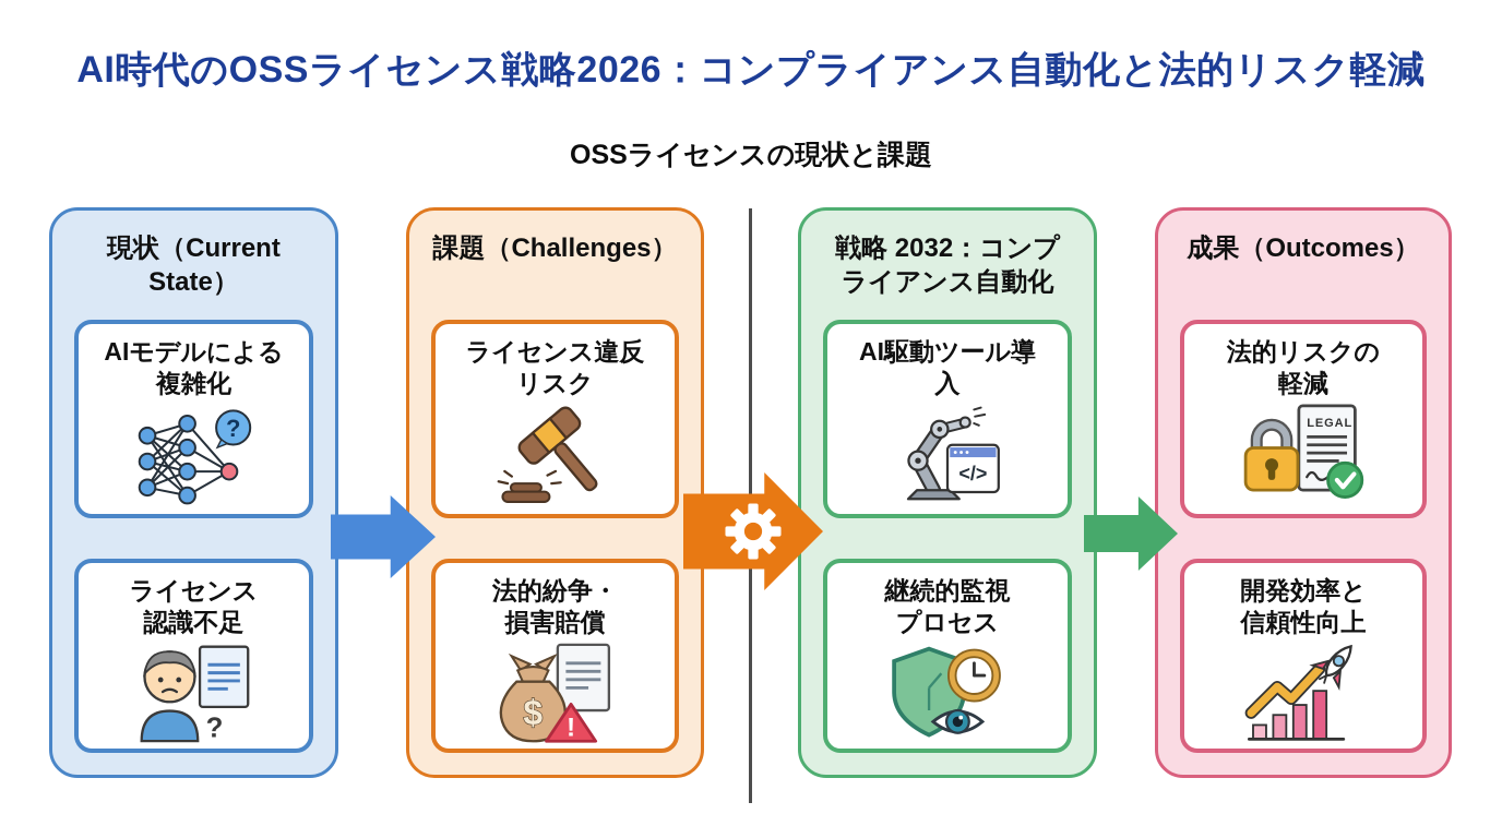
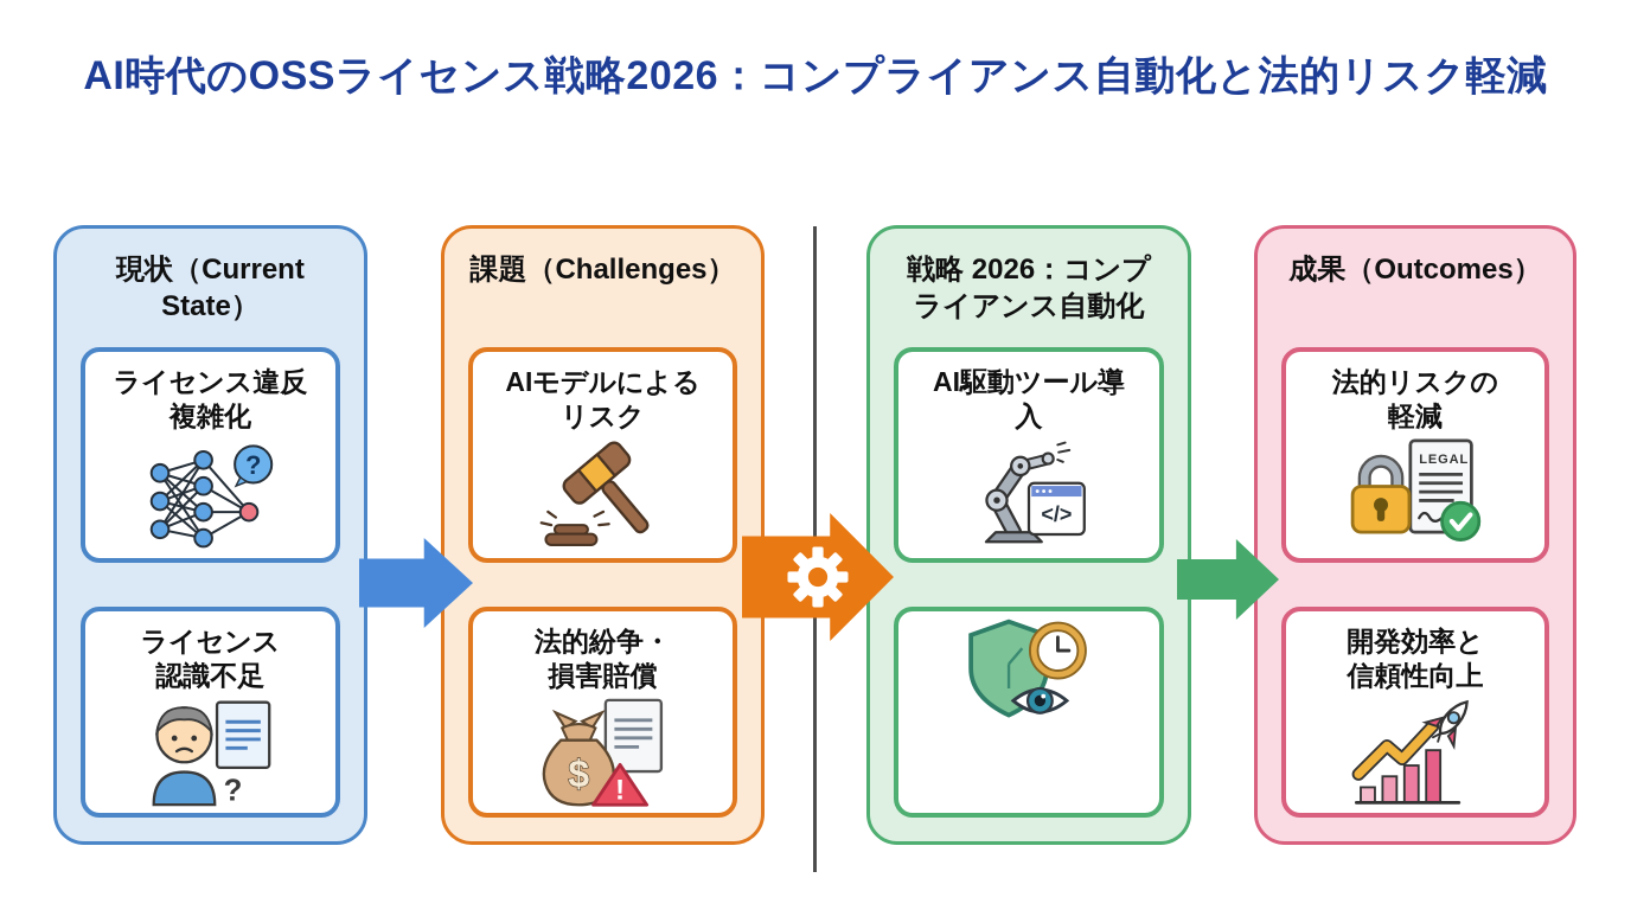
  AI時代のOSSライセンス戦略2026：コンプライアンス自動化と法的リスク軽減
- OSSライセンスの現状と課題
  現状（Current
  State）
- AIモデルによる
+ ライセンス違反
  複雑化
  ?
  ライセンス
  認識不足
  ?
  課題（Challenges）
- ライセンス違反
+ AIモデルによる
  リスク
  法的紛争・
  損害賠償
  $
  !
- 戦略 2032：コンプ
+ 戦略 2026：コンプ
  ライアンス自動化
  AI駆動ツール導
  入
  </>
- 継続的監視
- プロセス
  成果（Outcomes）
  法的リスクの
  軽減
  LEGAL
  開発効率と
  信頼性向上
